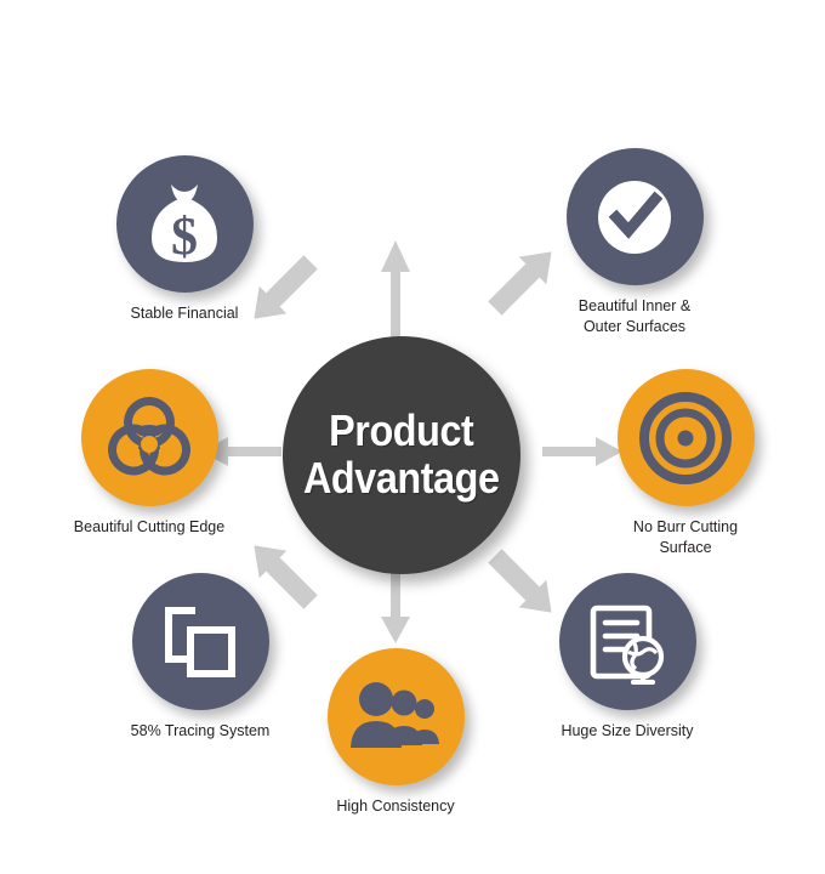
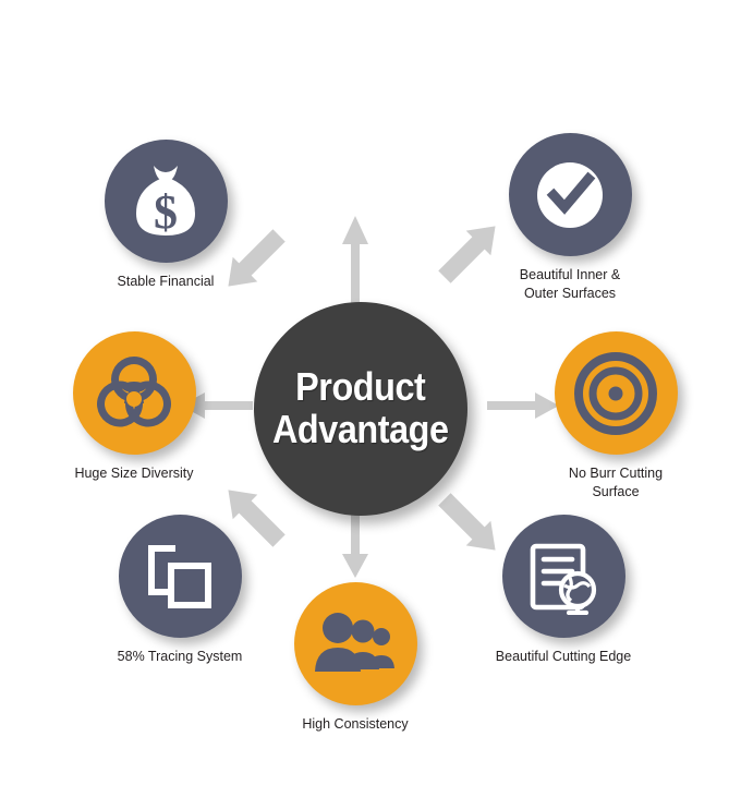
  Product
  Advantage
  Beautiful Inner &
  Outer Surfaces
  No Burr Cutting
  Surface
- Huge Size Diversity
+ Beautiful Cutting Edge
  High Consistency
  58% Tracing System
- Beautiful Cutting Edge
+ Huge Size Diversity
  $
  Stable Financial
